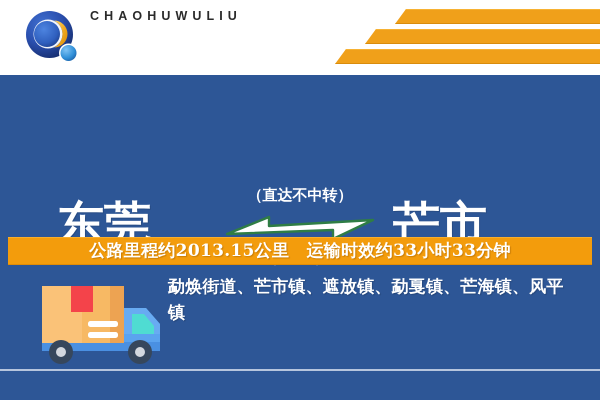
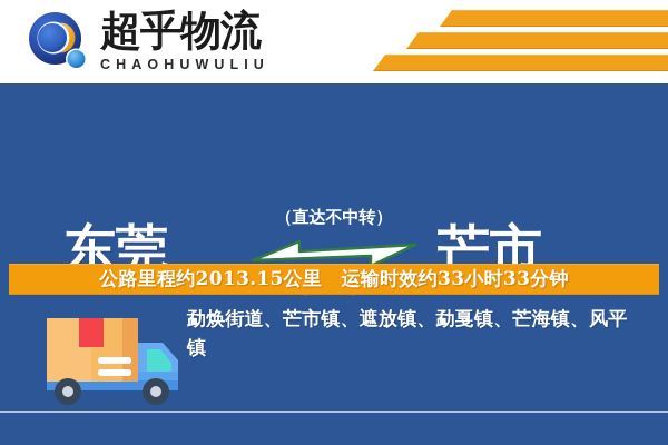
+ 超乎物流
  CHAOHUWULIU
  东莞
  （直达不中转）
  芒市
  公路里程约2013.15公里 运输时效约33小时33分钟
  勐焕街道、芒市镇、遮放镇、勐戛镇、芒海镇、风平镇
